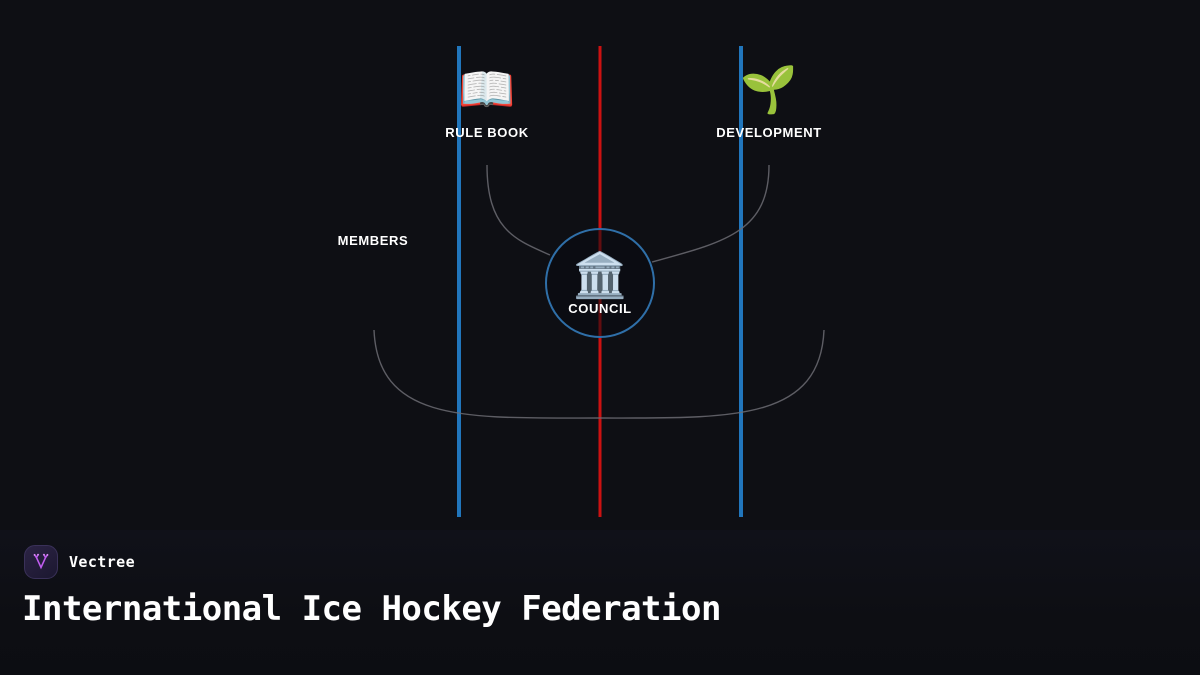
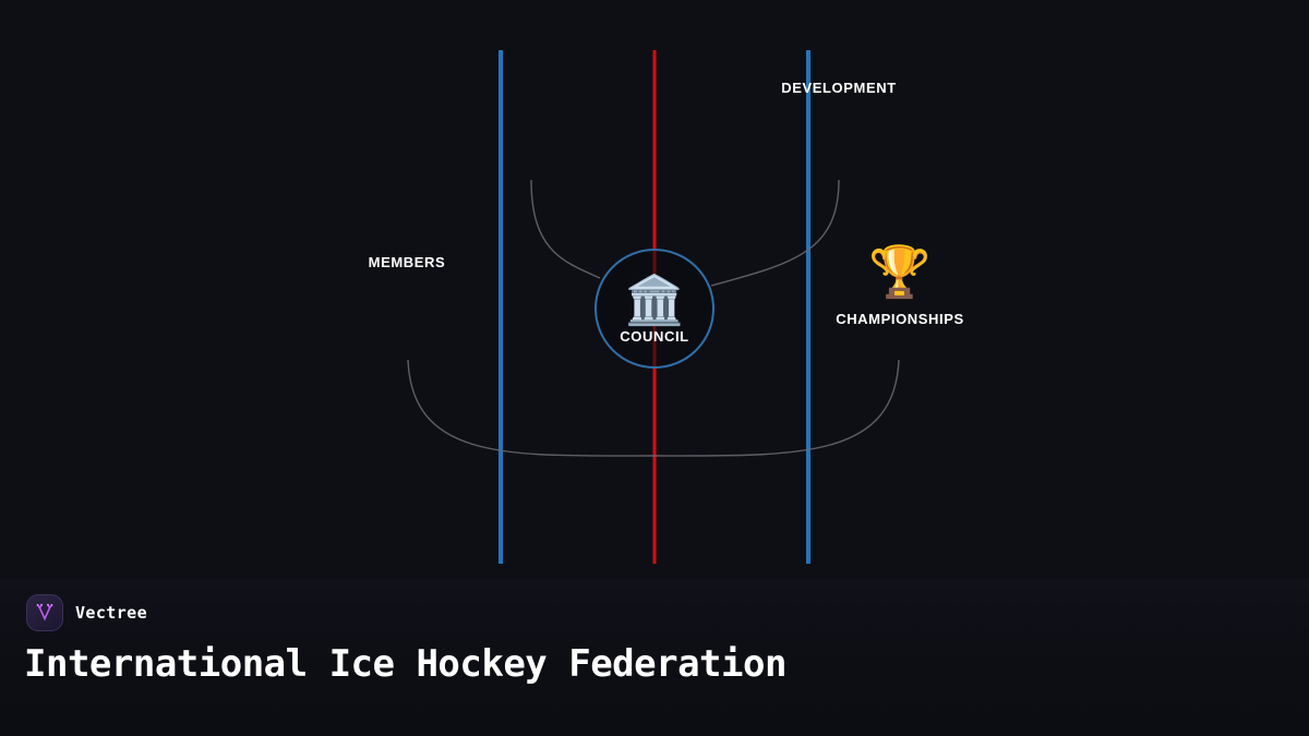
- 📖
- RULE BOOK
- 🌱
  DEVELOPMENT
  MEMBERS
+ 🏆
+ CHAMPIONSHIPS
  🏛️
  COUNCIL
  Vectree
  International Ice Hockey Federation
